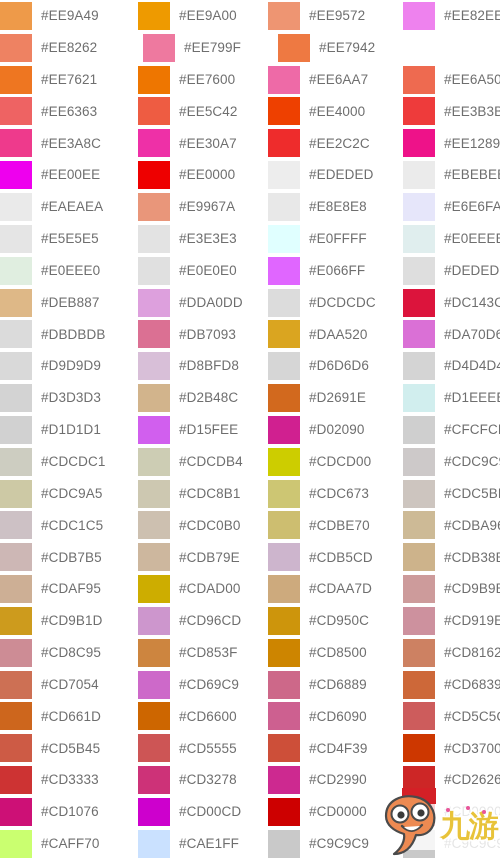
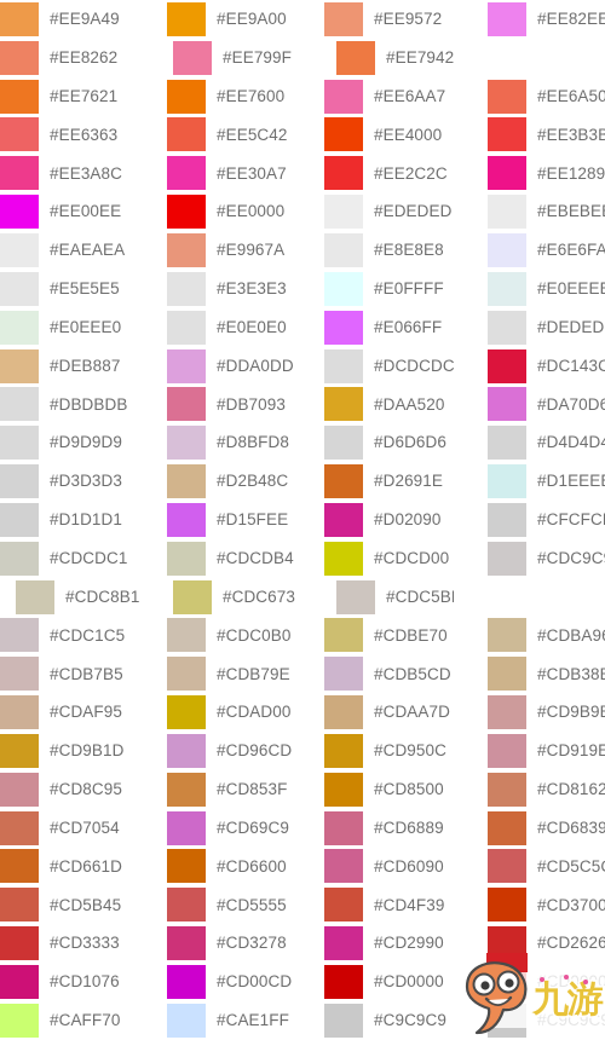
  #EE9A49
  #EE9A00
  #EE9572
  #EE82EE
  #EE8262
  #EE799F
  #EE7942
  #EE7621
  #EE7600
  #EE6AA7
  #EE6A50
  #EE6363
  #EE5C42
  #EE4000
  #EE3B3B
  #EE3A8C
  #EE30A7
  #EE2C2C
  #EE1289
  #EE00EE
  #EE0000
  #EDEDED
  #EBEBE
  #EAEAEA
  #E9967A
  #E8E8E8
  #E6E6FA
  #E5E5E5
  #E3E3E3
  #E0FFFF
  #E0EEE
  #E0EEE0
  #E0E0E0
  #E066FF
  #DEDED
  #DEB887
  #DDA0DD
  #DCDCDC
  #DC143C
  #DBDBDB
  #DB7093
  #DAA520
  #DA70D6
  #D9D9D9
  #D8BFD8
  #D6D6D6
  #D4D4D
  #D3D3D3
  #D2B48C
  #D2691E
  #D1EEE
  #D1D1D1
  #D15FEE
  #D02090
  #CFCFC
  #CDCDC1
  #CDCDB4
  #CDCD00
  #CDC9C
- #CDC9A5
  #CDC8B1
  #CDC673
  #CDC5B
  #CDC1C5
  #CDC0B0
  #CDBE70
  #CDBA9
  #CDB7B5
  #CDB79E
  #CDB5CD
  #CDB38
  #CDAF95
  #CDAD00
  #CDAA7D
  #CD9B9
  #CD9B1D
  #CD96CD
  #CD950C
  #CD919E
  #CD8C95
  #CD853F
  #CD8500
  #CD8162
  #CD7054
  #CD69C9
  #CD6889
  #CD6839
  #CD661D
  #CD6600
  #CD6090
  #CD5C5
  #CD5B45
  #CD5555
  #CD4F39
  #CD3700
  #CD3333
  #CD3278
  #CD2990
  #CD2626
  #CD1076
  #CD00CD
  #CD0000
  CD000
  #CAFF70
  #CAE1FF
  #C9C9C9
  #C9C9C
  九游
